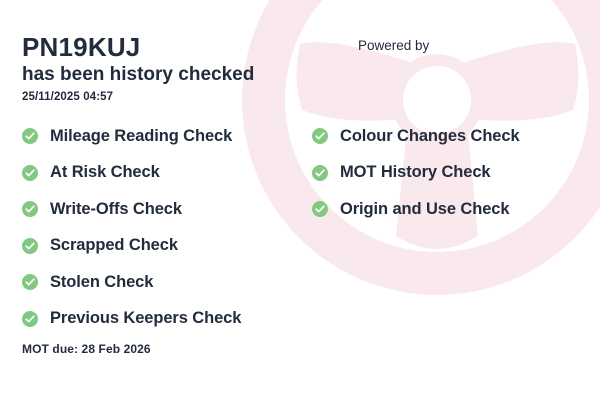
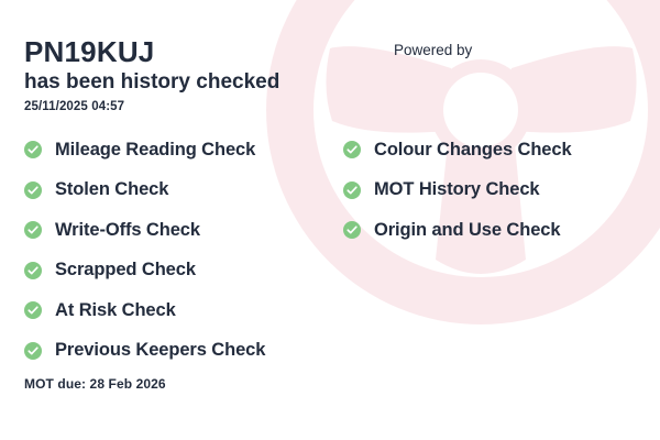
  PN19KUJ
  has been history checked
  25/11/2025 04:57
  Powered by
  Mileage Reading Check
- At Risk Check
+ Stolen Check
  Write-Offs Check
  Scrapped Check
- Stolen Check
+ At Risk Check
  Previous Keepers Check
  Colour Changes Check
  MOT History Check
  Origin and Use Check
  MOT due: 28 Feb 2026
